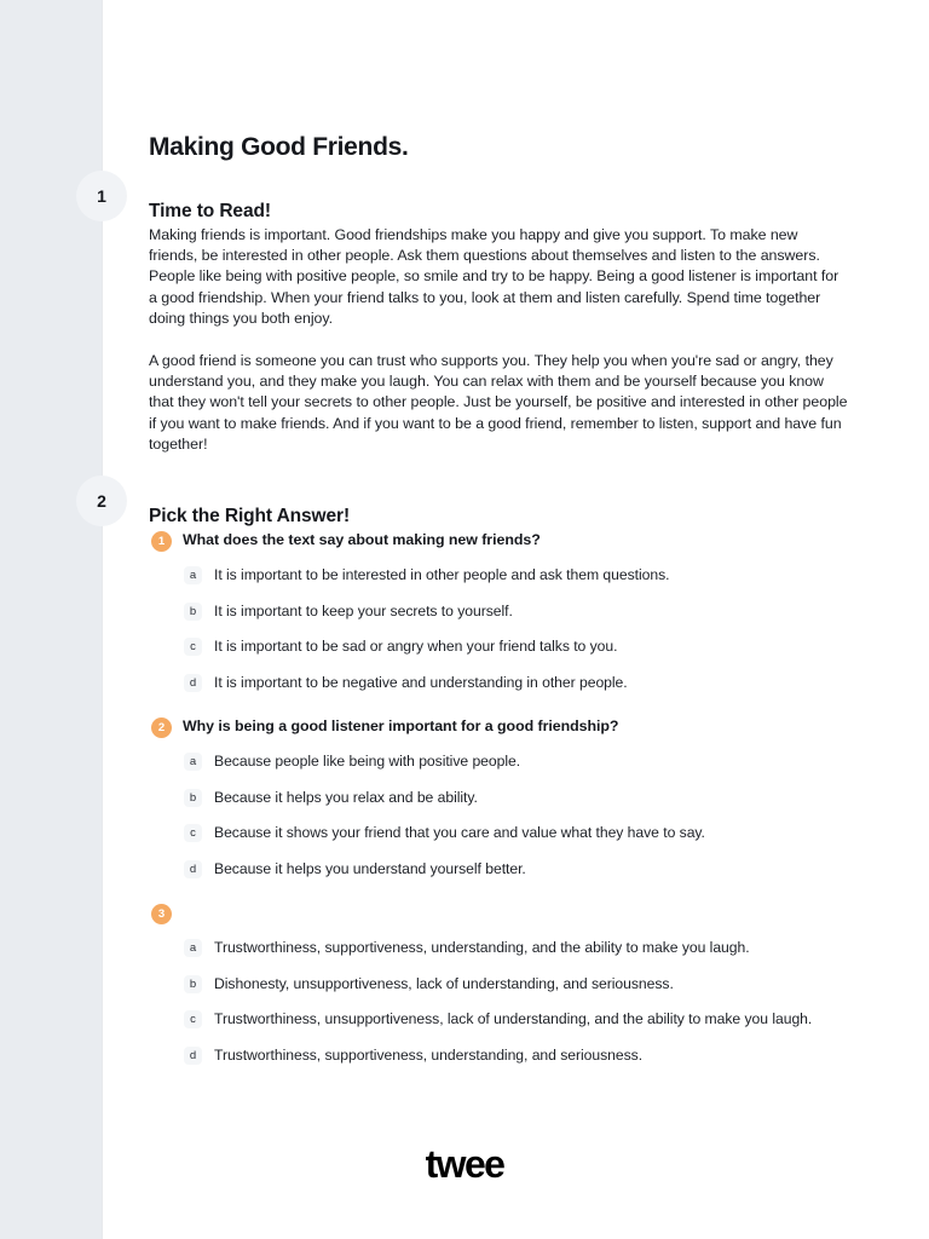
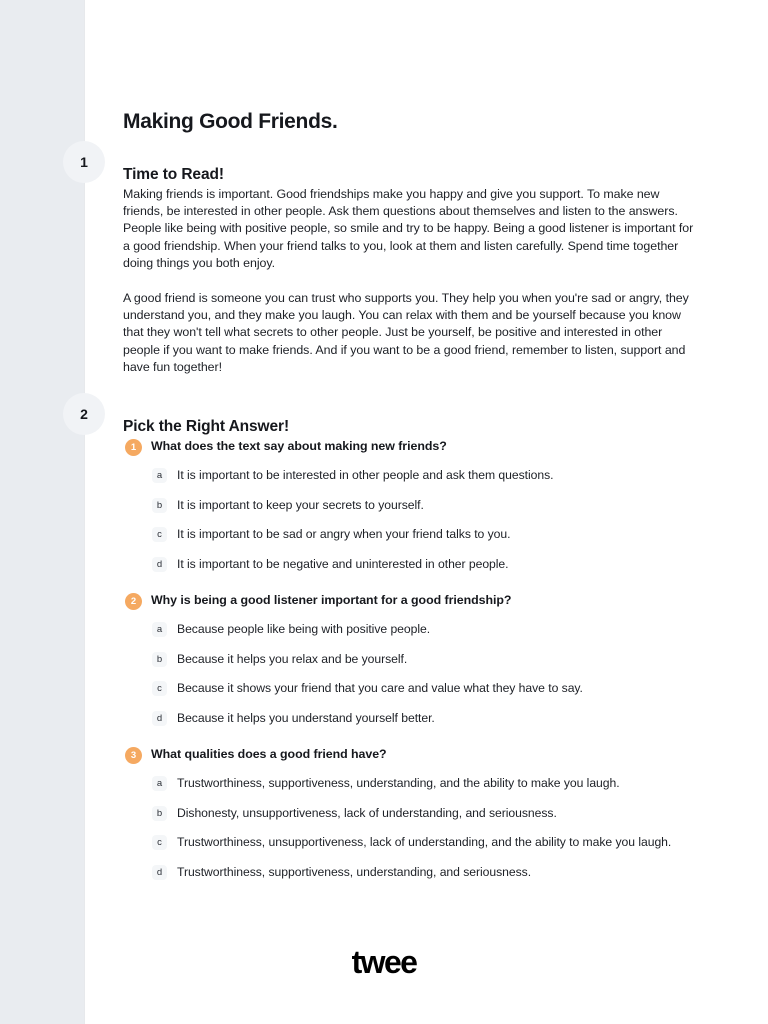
  1
  2
  Making Good Friends.
  Time to Read!
  Making friends is important. Good friendships make you happy and give you support. To make new friends, be interested in other people. Ask them questions about themselves and listen to the answers. People like being with positive people, so smile and try to be happy. Being a good listener is important for a good friendship. When your friend talks to you, look at them and listen carefully. Spend time together doing things you both enjoy.
- A good friend is someone you can trust who supports you. They help you when you're sad or angry, they understand you, and they make you laugh. You can relax with them and be yourself because you know that they won't tell your secrets to other people. Just be yourself, be positive and interested in other people if you want to make friends. And if you want to be a good friend, remember to listen, support and have fun together!
+ A good friend is someone you can trust who supports you. They help you when you're sad or angry, they understand you, and they make you laugh. You can relax with them and be yourself because you know that they won't tell what secrets to other people. Just be yourself, be positive and interested in other people if you want to make friends. And if you want to be a good friend, remember to listen, support and have fun together!
  Pick the Right Answer!
  1
  What does the text say about making new friends?
  a
  It is important to be interested in other people and ask them questions.
  b
  It is important to keep your secrets to yourself.
  c
  It is important to be sad or angry when your friend talks to you.
  d
- It is important to be negative and understanding in other people.
+ It is important to be negative and uninterested in other people.
  2
  Why is being a good listener important for a good friendship?
  a
  Because people like being with positive people.
  b
- Because it helps you relax and be ability.
+ Because it helps you relax and be yourself.
  c
  Because it shows your friend that you care and value what they have to say.
  d
  Because it helps you understand yourself better.
  3
+ What qualities does a good friend have?
  a
  Trustworthiness, supportiveness, understanding, and the ability to make you laugh.
  b
  Dishonesty, unsupportiveness, lack of understanding, and seriousness.
  c
  Trustworthiness, unsupportiveness, lack of understanding, and the ability to make you laugh.
  d
  Trustworthiness, supportiveness, understanding, and seriousness.
  twee
